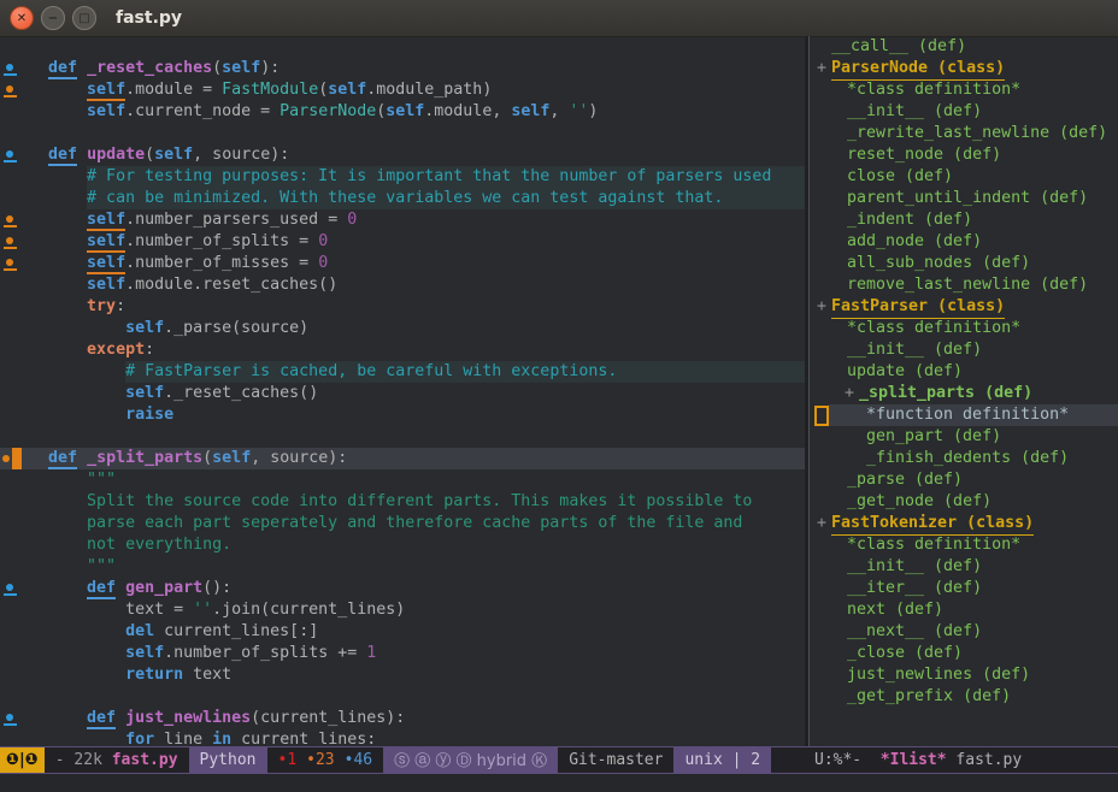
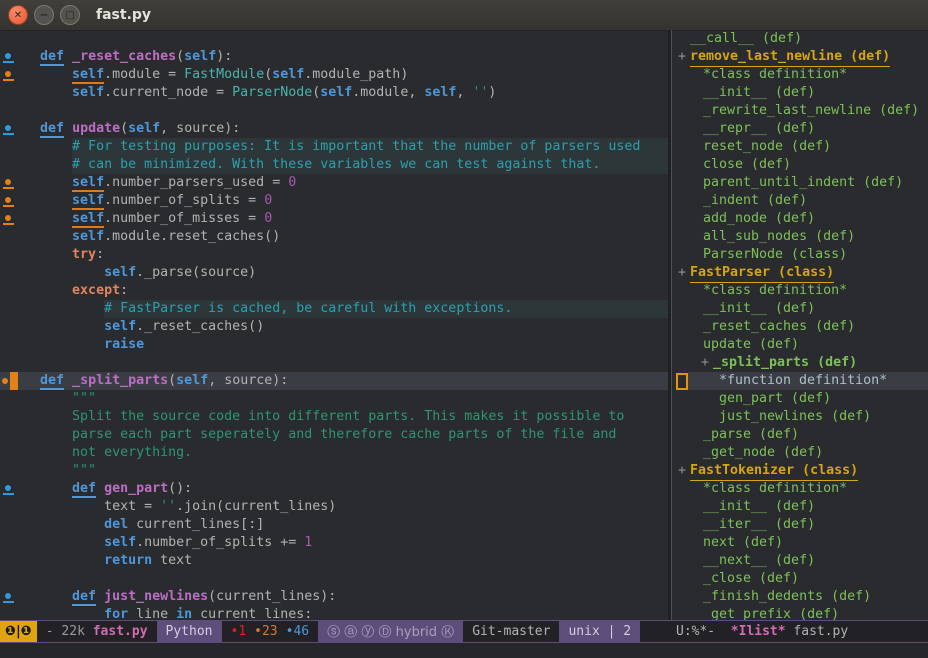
  ✕
  −
  □
  fast.py
  def
  _reset_caches
  (
  self
  ):
  self
  .module =
  FastModule
  (
  self
  .module_path)
  self
  .current_node =
  ParserNode
  (
  self
  .module,
  self
  ,
  ''
  )
  def
  update
  (
  self
  , source):
  # For testing purposes: It is important that the number of parsers used
  # can be minimized. With these variables we can test against that.
  self
  .number_parsers_used =
  0
  self
  .number_of_splits =
  0
  self
  .number_of_misses =
  0
  self
  .module.reset_caches()
  try
  :
  self
  ._parse(source)
  except
  :
  # FastParser is cached, be careful with exceptions.
  self
  ._reset_caches()
  raise
  def
  _split_parts
  (
  self
  , source):
  """
  Split the source code into different parts. This makes it possible to
  parse each part seperately and therefore cache parts of the file and
  not everything.
  """
  def
  gen_part
  ():
  text =
  ''
  .join(current_lines)
  del
  current_lines[:]
  self
  .number_of_splits +=
  1
  return
  text
  def
  just_newlines
  (current_lines):
  for
  line
  in
  current_lines:
  __call__ (def)
  +
- ParserNode (class)
+ remove_last_newline (def)
  *class definition*
  __init__ (def)
  _rewrite_last_newline (def)
+ __repr__ (def)
  reset_node (def)
  close (def)
  parent_until_indent (def)
  _indent (def)
  add_node (def)
  all_sub_nodes (def)
- remove_last_newline (def)
+ ParserNode (class)
  +
  FastParser (class)
  *class definition*
  __init__ (def)
+ _reset_caches (def)
  update (def)
  +
  _split_parts (def)
  *function definition*
  gen_part (def)
- _finish_dedents (def)
+ just_newlines (def)
  _parse (def)
  _get_node (def)
  +
  FastTokenizer (class)
  *class definition*
  __init__ (def)
  __iter__ (def)
  next (def)
  __next__ (def)
  _close (def)
- just_newlines (def)
+ _finish_dedents (def)
  _get_prefix (def)
  ❶|❶
  - 22k
  fast.py
  Python
  •1
  •23
  •46
  ⓢ ⓐ ⓨ Ⓓ hybrid Ⓚ
  Git-master
  unix
  |
  2
  U:%*-
  *Ilist*
  fast.py
